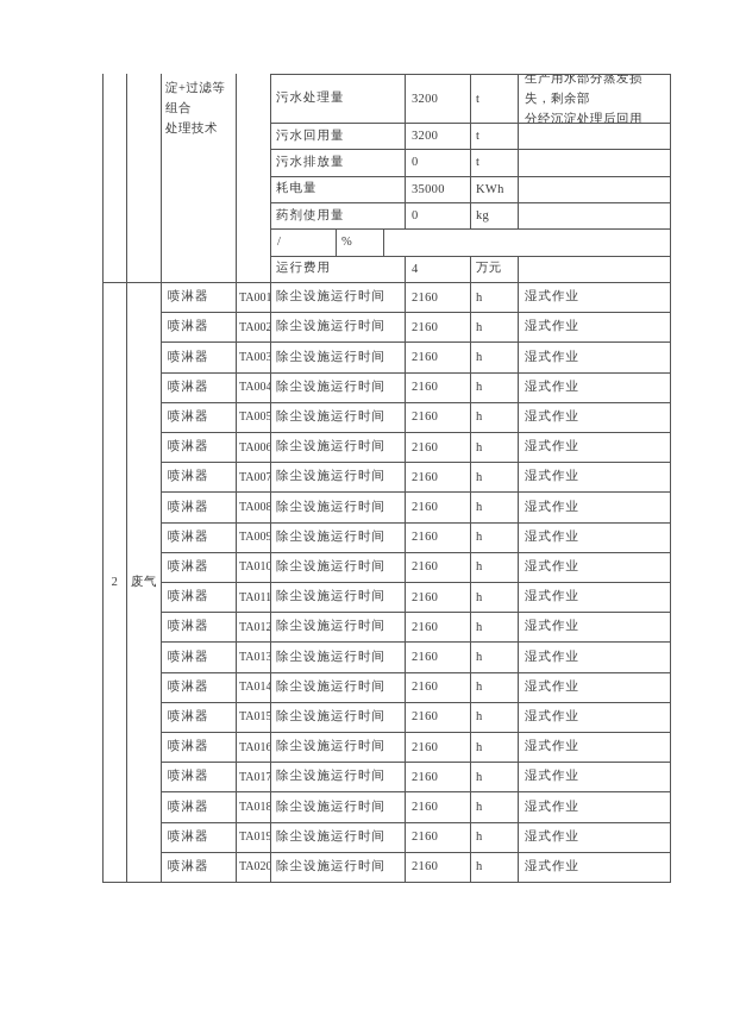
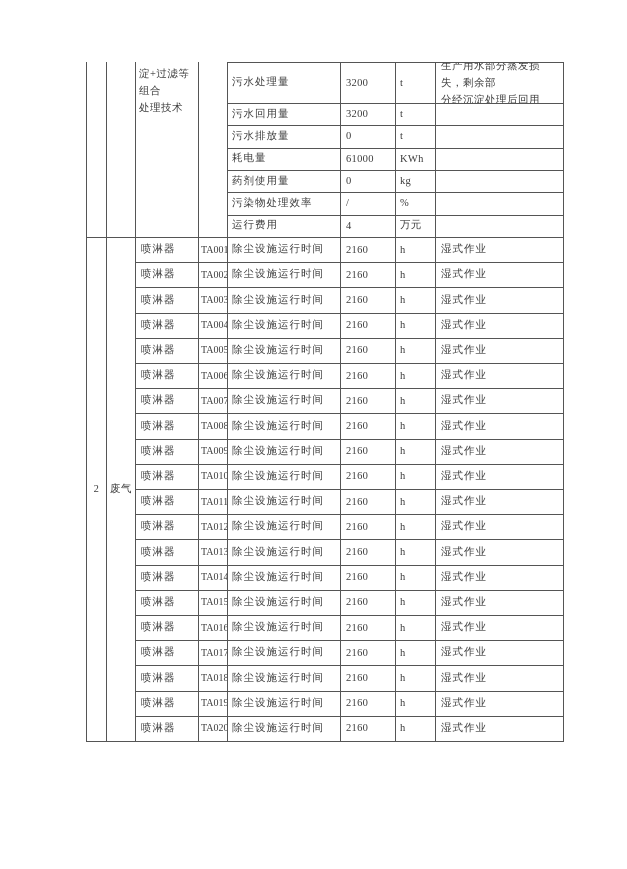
  淀+过滤等组合
  处理技术
  污水处理量
  3200
  t
  生产用水部分蒸发损失，剩余部
  分经沉淀处理后回用
  污水回用量
  3200
  t
  污水排放量
  0
  t
  耗电量
- 35000
+ 61000
  KWh
  药剂使用量
  0
  kg
+ 污染物处理效率
  /
  %
  运行费用
  4
  万元
  2
  废气
  喷淋器
  TA001
  除尘设施运行时间
  2160
  h
  湿式作业
  喷淋器
  TA002
  除尘设施运行时间
  2160
  h
  湿式作业
  喷淋器
  TA003
  除尘设施运行时间
  2160
  h
  湿式作业
  喷淋器
  TA004
  除尘设施运行时间
  2160
  h
  湿式作业
  喷淋器
  TA005
  除尘设施运行时间
  2160
  h
  湿式作业
  喷淋器
  TA006
  除尘设施运行时间
  2160
  h
  湿式作业
  喷淋器
  TA007
  除尘设施运行时间
  2160
  h
  湿式作业
  喷淋器
  TA008
  除尘设施运行时间
  2160
  h
  湿式作业
  喷淋器
  TA009
  除尘设施运行时间
  2160
  h
  湿式作业
  喷淋器
  TA010
  除尘设施运行时间
  2160
  h
  湿式作业
  喷淋器
  TA011
  除尘设施运行时间
  2160
  h
  湿式作业
  喷淋器
  TA012
  除尘设施运行时间
  2160
  h
  湿式作业
  喷淋器
  TA013
  除尘设施运行时间
  2160
  h
  湿式作业
  喷淋器
  TA014
  除尘设施运行时间
  2160
  h
  湿式作业
  喷淋器
  TA015
  除尘设施运行时间
  2160
  h
  湿式作业
  喷淋器
  TA016
  除尘设施运行时间
  2160
  h
  湿式作业
  喷淋器
  TA017
  除尘设施运行时间
  2160
  h
  湿式作业
  喷淋器
  TA018
  除尘设施运行时间
  2160
  h
  湿式作业
  喷淋器
  TA019
  除尘设施运行时间
  2160
  h
  湿式作业
  喷淋器
  TA020
  除尘设施运行时间
  2160
  h
  湿式作业
